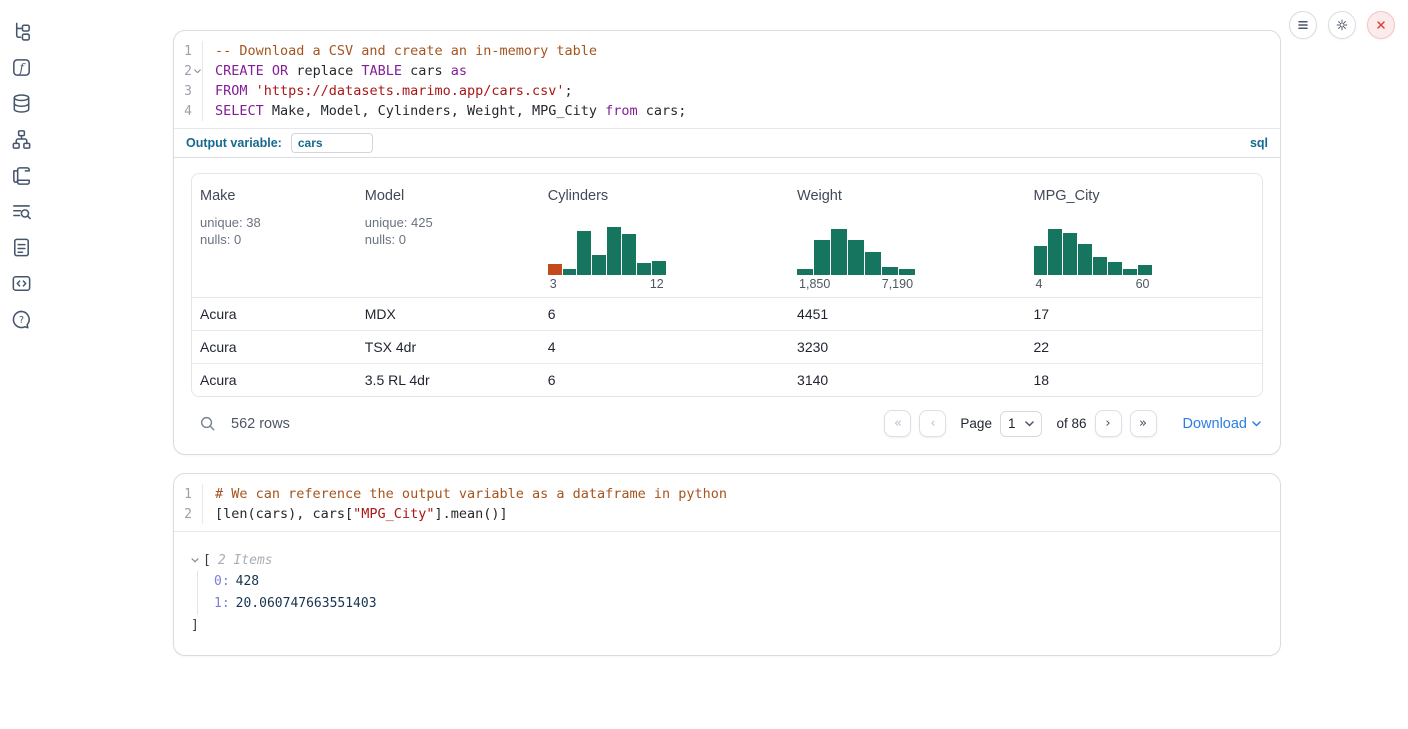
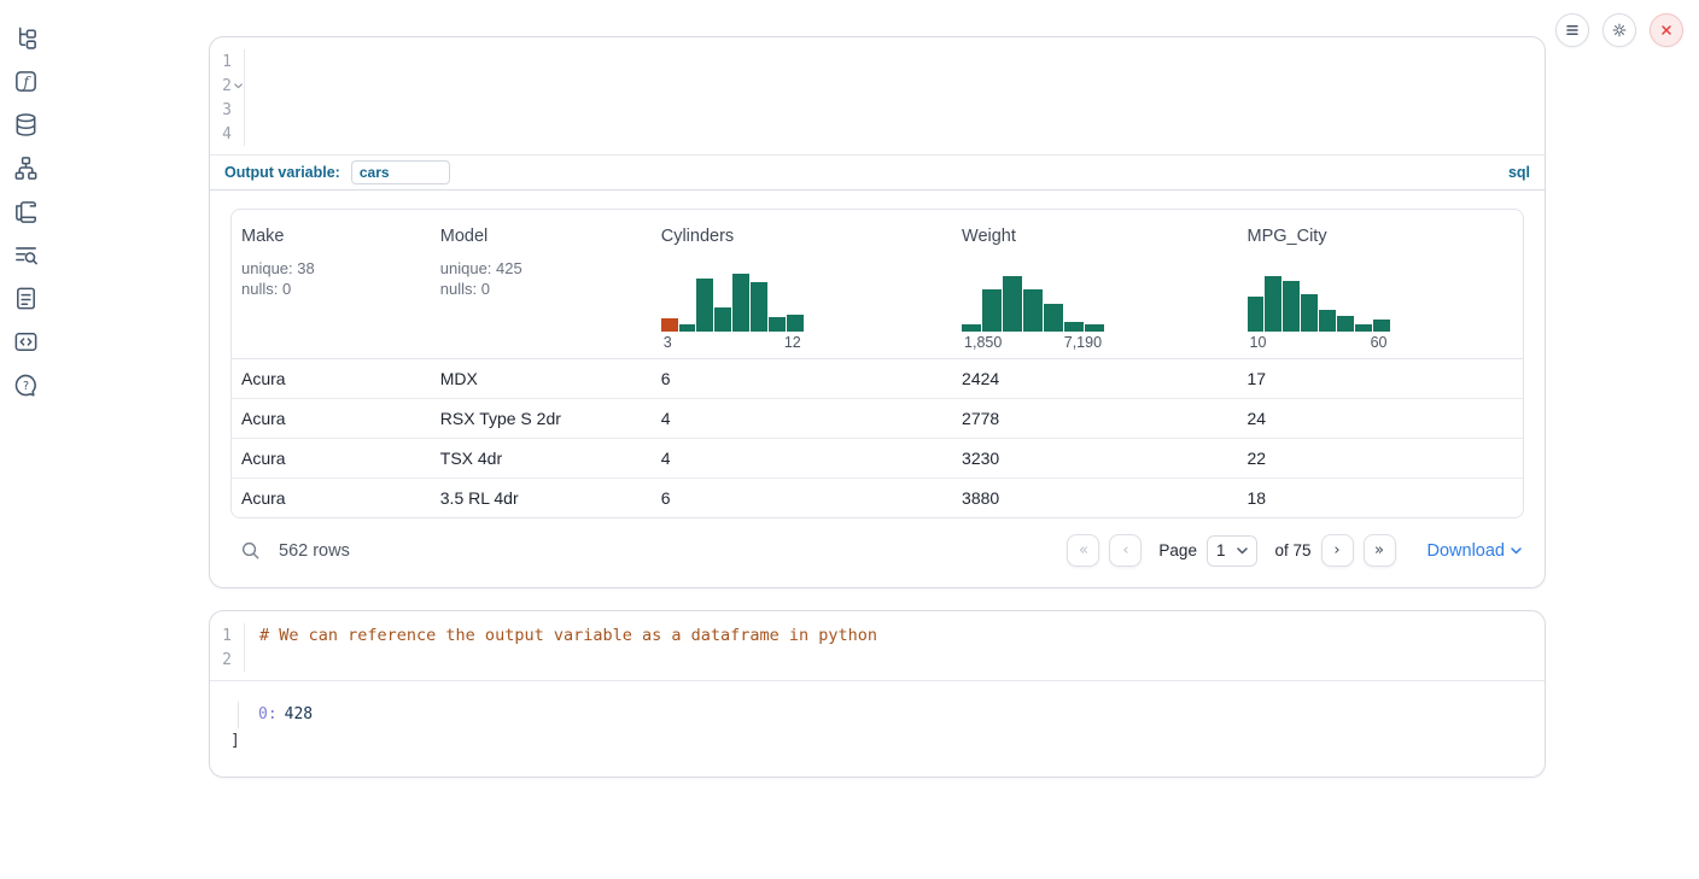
  f
  ?
  1
  2
  3
  4
- -- Download a CSV and create an in-memory table
- CREATE OR replace TABLE cars as
- FROM 'https://datasets.marimo.app/cars.csv';
- SELECT Make, Model, Cylinders, Weight, MPG_City from cars;
  Output variable:
  cars
  sql
- Makeunique: 38nulls: 0	Modelunique: 425nulls: 0	Cylinders3 12	Weight1,850 7,190	MPG_City4 60
+ Makeunique: 38nulls: 0	Modelunique: 425nulls: 0	Cylinders3 12	Weight1,850 7,190	MPG_City10 60
- Acura	MDX	6	4451	17
+ Acura	MDX	6	2424	17
+ Acura	RSX Type S 2dr	4	2778	24
  Acura	TSX 4dr	4	3230	22
- Acura	3.5 RL 4dr	6	3140	18
+ Acura	3.5 RL 4dr	6	3880	18
  562 rows
  «
  ‹
  Page
  1
- of 86
+ of 75
  ›
  »
  Download
  1
  2
  # We can reference the output variable as a dataframe in python
- [len(cars), cars["MPG_City"].mean()]
- [
- 2 Items
  0: 428
- 1: 20.060747663551403
  ]
